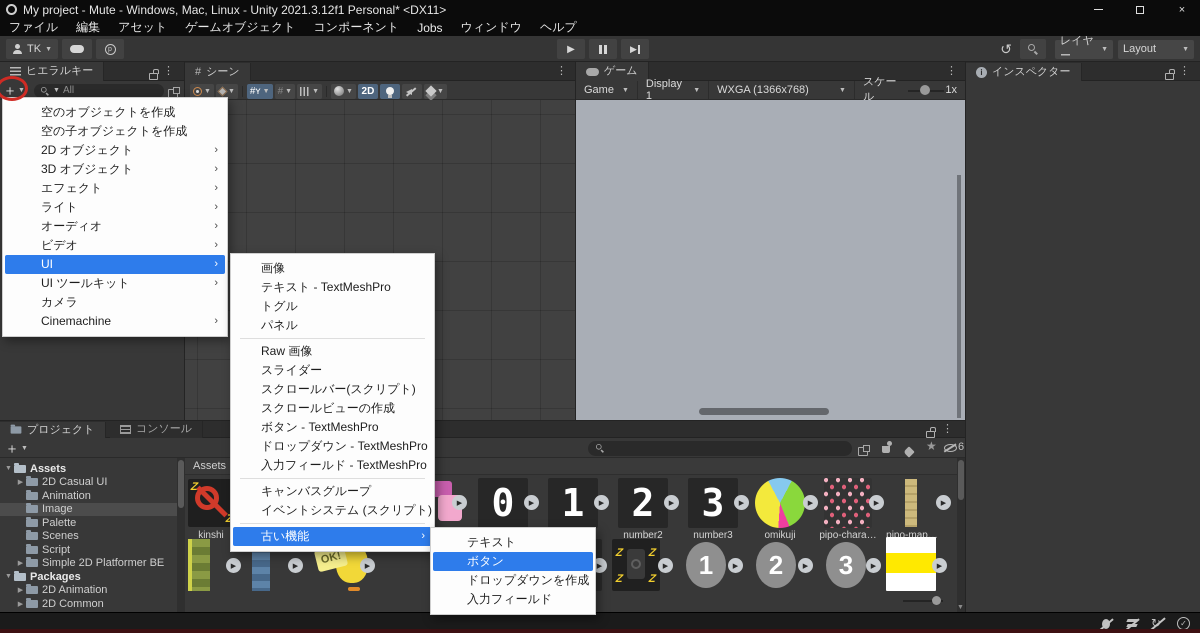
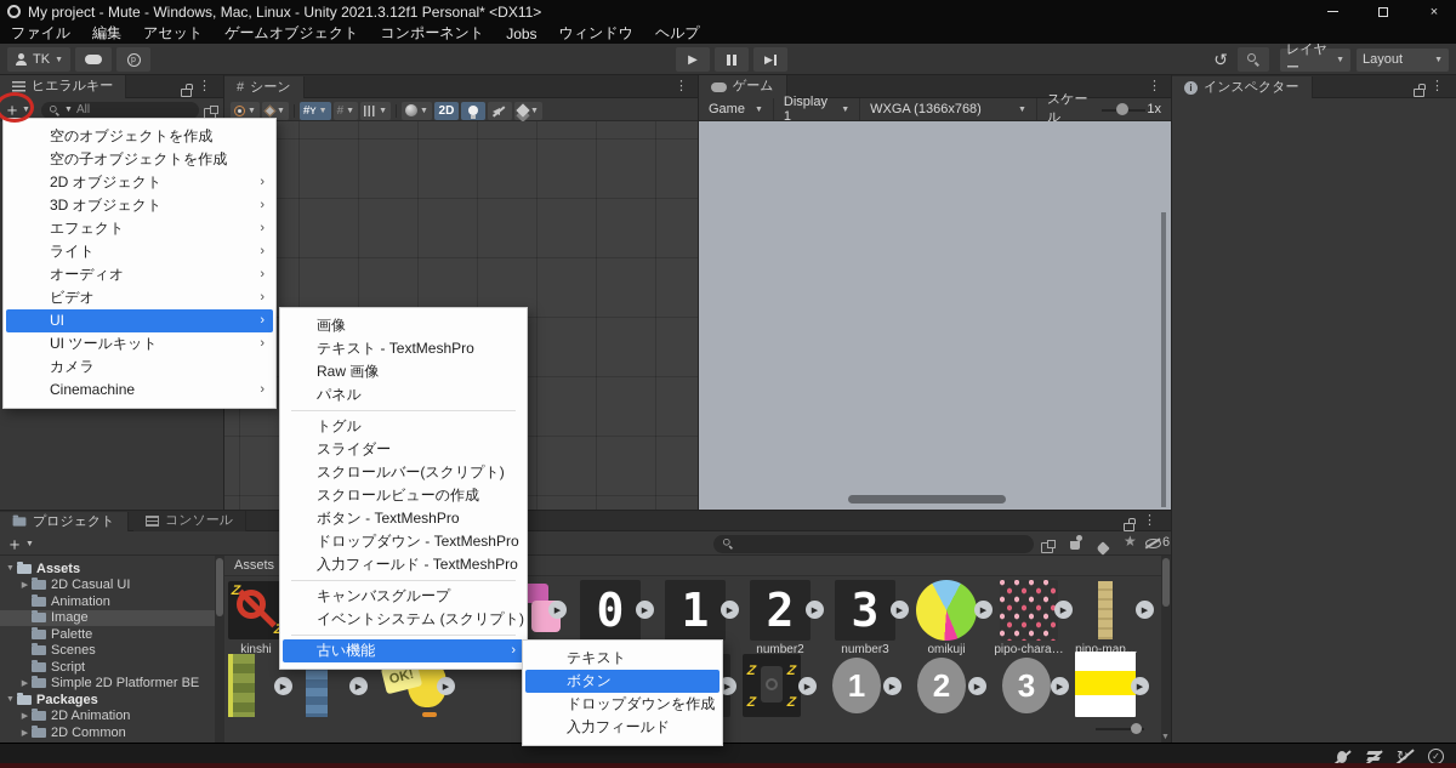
  My project - Mute - Windows, Mac, Linux - Unity 2021.3.12f1 Personal* <DX11>
  ×
  ファイル
  編集
  アセット
  ゲームオブジェクト
  コンポーネント
  Jobs
  ウィンドウ
  ヘルプ
  TK
  ▶
  ▶
  ↺
  レイヤー
  Layout
  ヒエラルキー
  ⋮
  ＋
  All
  #
  シーン
  ⋮
  #ʏ
  #
  2D
  ゲーム
  ⋮
  Game
  Display 1
  WXGA (1366x768)
  スケール
  1x
  i
  インスペクター
  ⋮
  プロジェクト
  コンソール
  ⋮
  ＋
  ★
  6
  Assets
  2D Casual UI
  Animation
  Image
  Palette
  Scenes
  Script
  Simple 2D Platformer BE
  Packages
  2D Animation
  2D Common
  Assets
  kinshi
  0
  1
  2
  number2
  3
  number3
  omikuji
  pipo-chara…
  pipo-map…
  1
  2
  3
  ↻
  ✓
  空のオブジェクトを作成
  空の子オブジェクトを作成
  2D オブジェクト
  ›
  3D オブジェクト
  ›
  エフェクト
  ›
  ライト
  ›
  オーディオ
  ›
  ビデオ
  ›
  UI
  ›
  UI ツールキット
  ›
  カメラ
  Cinemachine
  ›
  画像
  テキスト - TextMeshPro
- トグル
+ Raw 画像
  パネル
- Raw 画像
+ トグル
  スライダー
  スクロールバー(スクリプト)
  スクロールビューの作成
  ボタン - TextMeshPro
  ドロップダウン - TextMeshPro
  入力フィールド - TextMeshPro
  キャンバスグループ
  イベントシステム (スクリプト)
  古い機能
  ›
  テキスト
  ボタン
  ドロップダウンを作成
  入力フィールド
